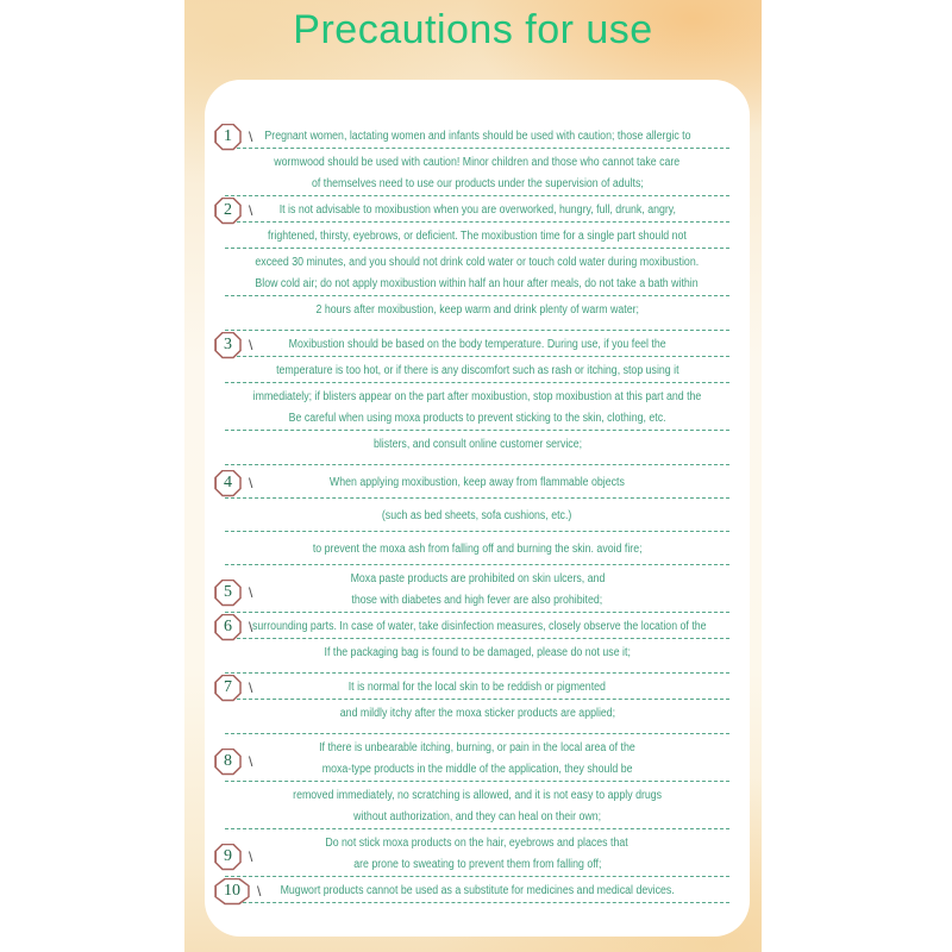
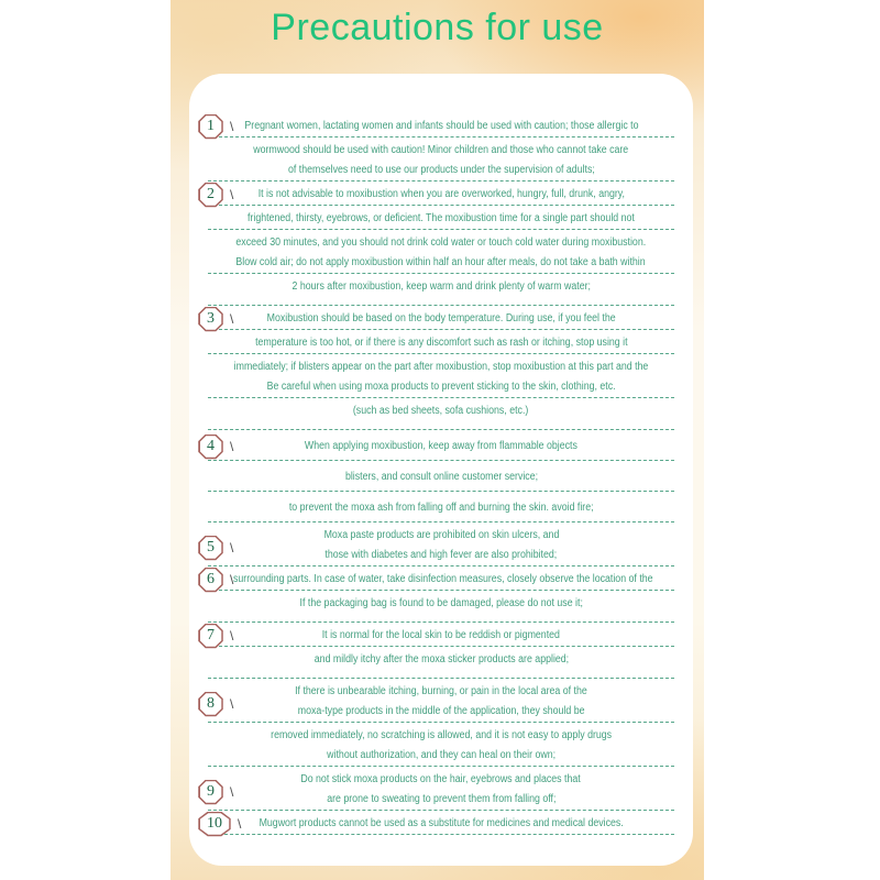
  Precautions for use
  1
  \
  Pregnant women, lactating women and infants should be used with caution; those allergic to
  wormwood should be used with caution! Minor children and those who cannot take care
  of themselves need to use our products under the supervision of adults;
  2
  \
  It is not advisable to moxibustion when you are overworked, hungry, full, drunk, angry,
  frightened, thirsty, eyebrows, or deficient. The moxibustion time for a single part should not
  exceed 30 minutes, and you should not drink cold water or touch cold water during moxibustion.
  Blow cold air; do not apply moxibustion within half an hour after meals, do not take a bath within
  2 hours after moxibustion, keep warm and drink plenty of warm water;
  3
  \
  Moxibustion should be based on the body temperature. During use, if you feel the
  temperature is too hot, or if there is any discomfort such as rash or itching, stop using it
  immediately; if blisters appear on the part after moxibustion, stop moxibustion at this part and the
  Be careful when using moxa products to prevent sticking to the skin, clothing, etc.
- blisters, and consult online customer service;
+ (such as bed sheets, sofa cushions, etc.)
  4
  \
  When applying moxibustion, keep away from flammable objects
- (such as bed sheets, sofa cushions, etc.)
+ blisters, and consult online customer service;
  to prevent the moxa ash from falling off and burning the skin. avoid fire;
  5
  \
  Moxa paste products are prohibited on skin ulcers, and
  those with diabetes and high fever are also prohibited;
  6
  \
  surrounding parts. In case of water, take disinfection measures, closely observe the location of the
  If the packaging bag is found to be damaged, please do not use it;
  7
  \
  It is normal for the local skin to be reddish or pigmented
  and mildly itchy after the moxa sticker products are applied;
  8
  \
  If there is unbearable itching, burning, or pain in the local area of the
  moxa-type products in the middle of the application, they should be
  removed immediately, no scratching is allowed, and it is not easy to apply drugs
  without authorization, and they can heal on their own;
  9
  \
  Do not stick moxa products on the hair, eyebrows and places that
  are prone to sweating to prevent them from falling off;
  10
  \
  Mugwort products cannot be used as a substitute for medicines and medical devices.
